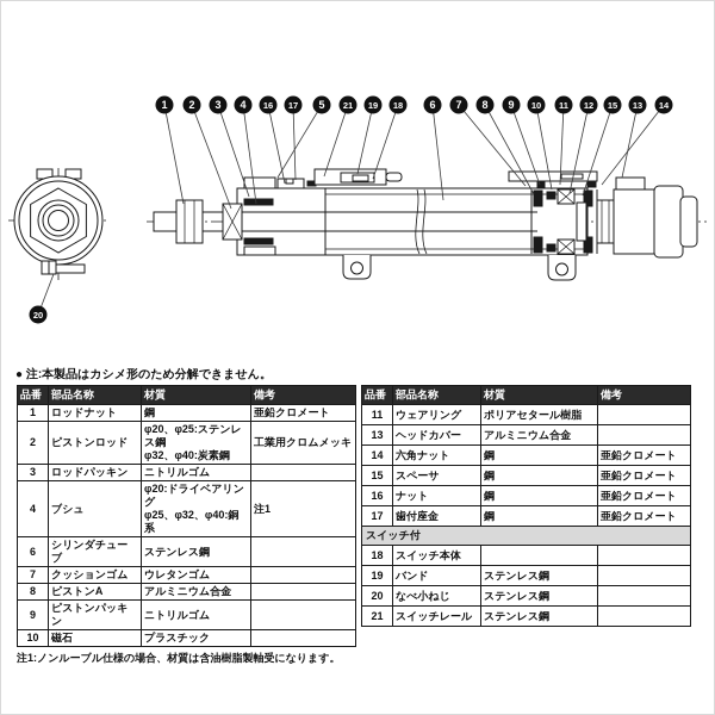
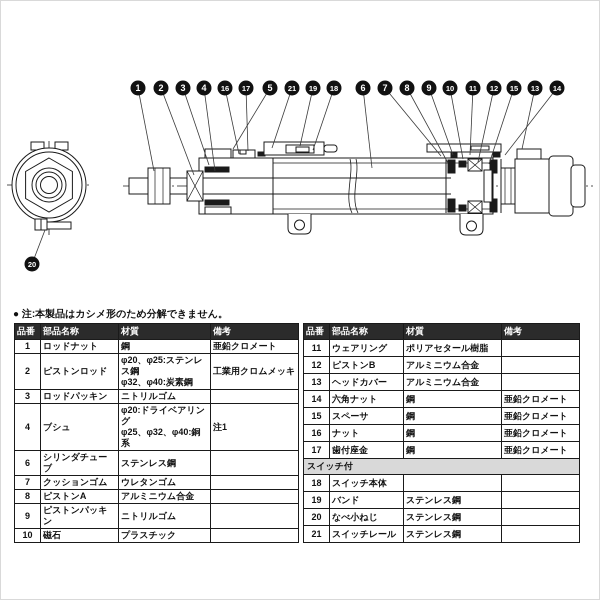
  1
  2
  3
  4
  16
  17
  5
  21
  19
  18
  6
  7
  8
  9
  10
  11
  12
  15
  13
  14
  20
  ● 注:本製品はカシメ形のため分解できません。
  品番	部品名称	材質	備考
  1	ロッドナット	鋼	亜鉛クロメート
  2	ピストンロッド	φ20、φ25:ステンレス鋼φ32、φ40:炭素鋼	工業用クロムメッキ
  3	ロッドパッキン	ニトリルゴム
  4	ブシュ	φ20:ドライベアリングφ25、φ32、φ40:銅系	注1
  6	シリンダチューブ	ステンレス鋼
  7	クッションゴム	ウレタンゴム
  8	ピストンA	アルミニウム合金
  9	ピストンパッキン	ニトリルゴム
  10	磁石	プラスチック
- 注1:ノンルーブル仕様の場合、材質は含油樹脂製軸受になります。
  品番	部品名称	材質	備考
  11	ウェアリング	ポリアセタール樹脂
+ 12	ピストンB	アルミニウム合金
  13	ヘッドカバー	アルミニウム合金
  14	六角ナット	鋼	亜鉛クロメート
  15	スペーサ	鋼	亜鉛クロメート
  16	ナット	鋼	亜鉛クロメート
  17	歯付座金	鋼	亜鉛クロメート
  スイッチ付
  18	スイッチ本体
  19	バンド	ステンレス鋼
  20	なべ小ねじ	ステンレス鋼
  21	スイッチレール	ステンレス鋼
